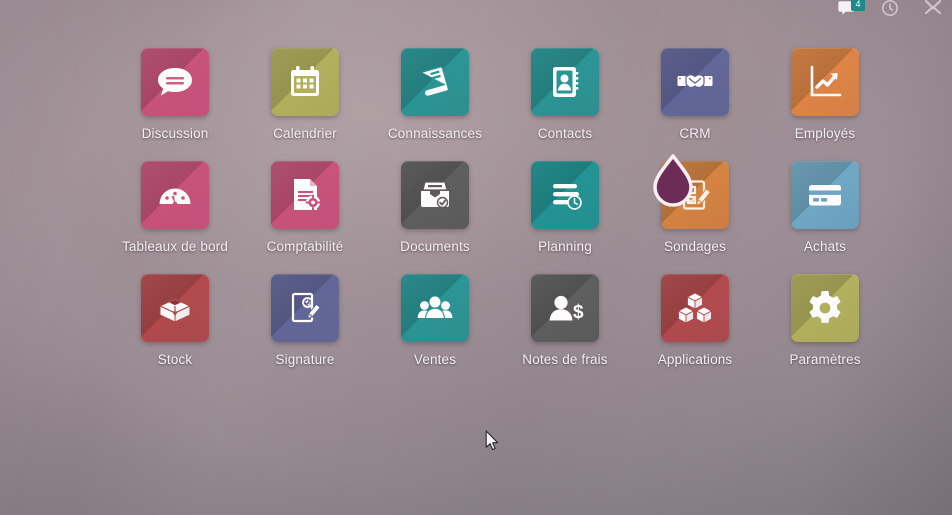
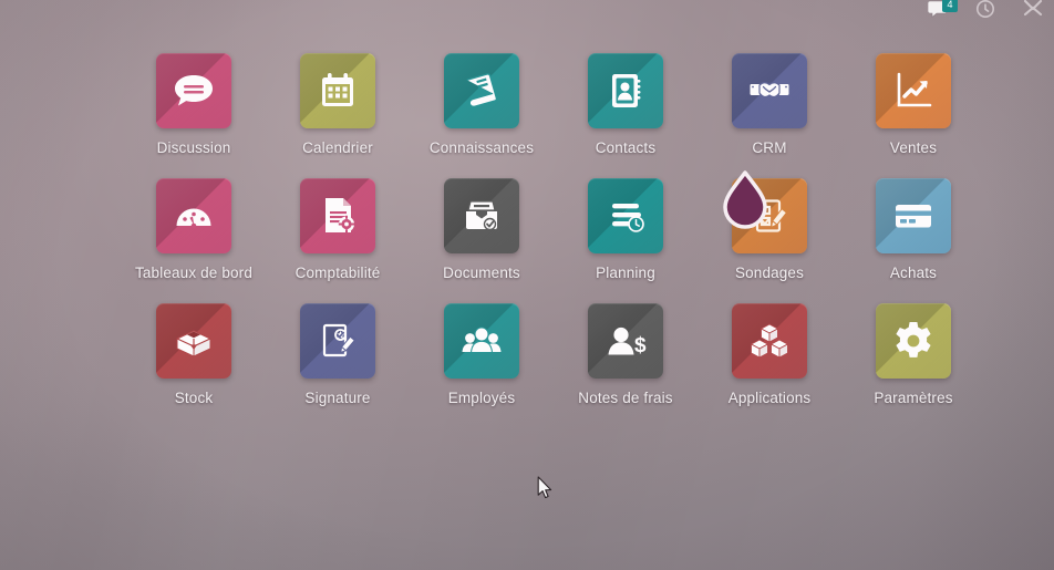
  4
  Discussion
  Calendrier
  Connaissances
  Contacts
  CRM
- Employés
+ Ventes
  Tableaux de bord
  Comptabilité
  Documents
  Planning
  Sondages
  Achats
  Stock
  Signature
- Ventes
+ Employés
  $
  Notes de frais
  Applications
  Paramètres
